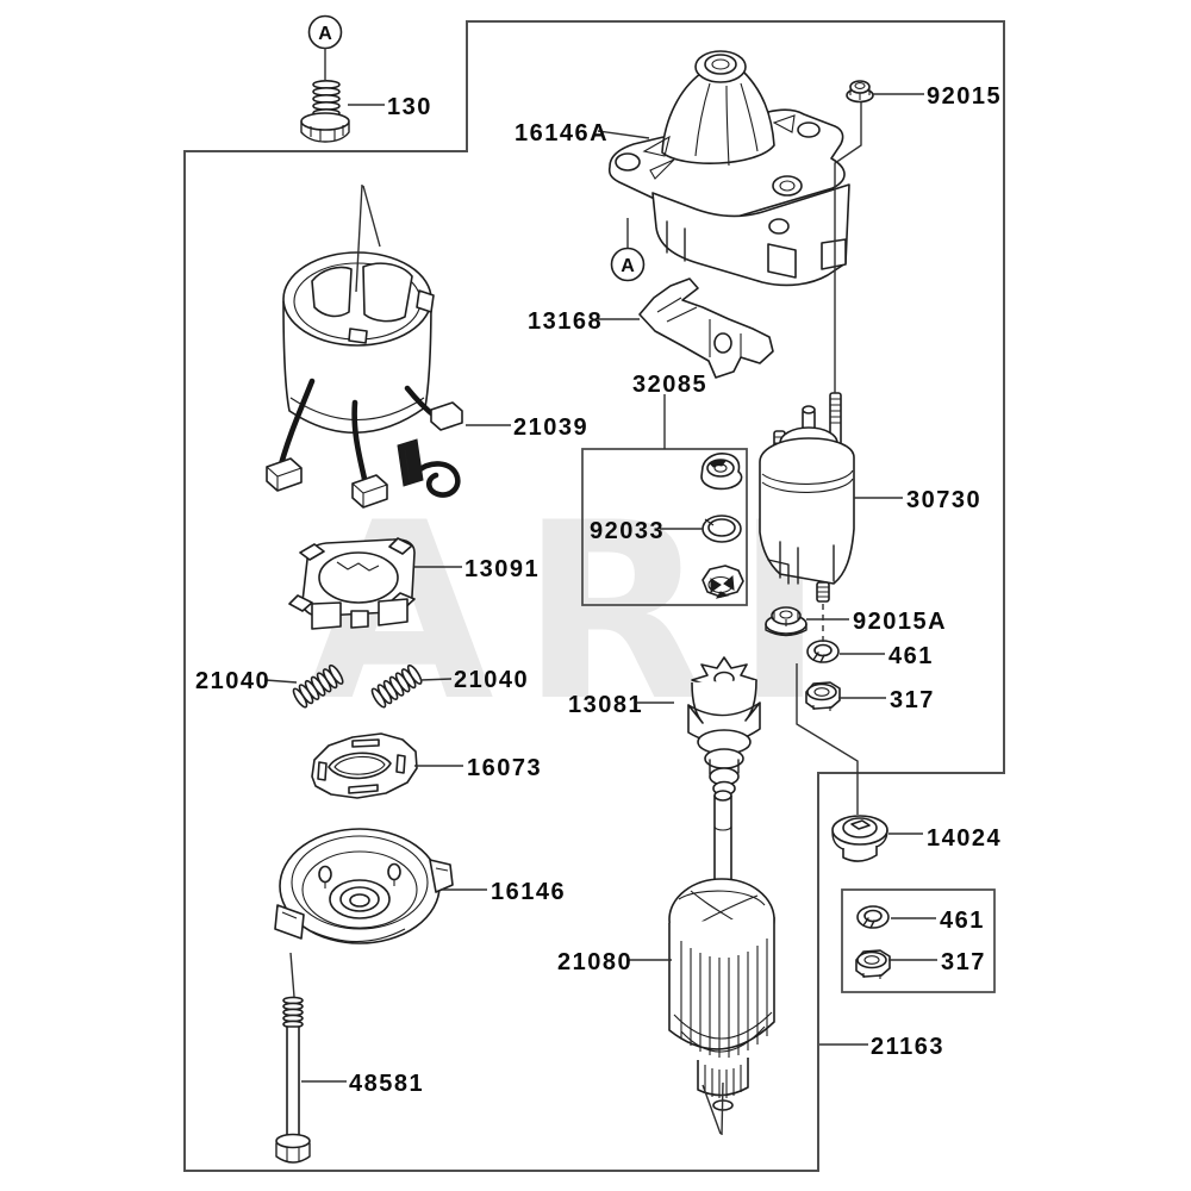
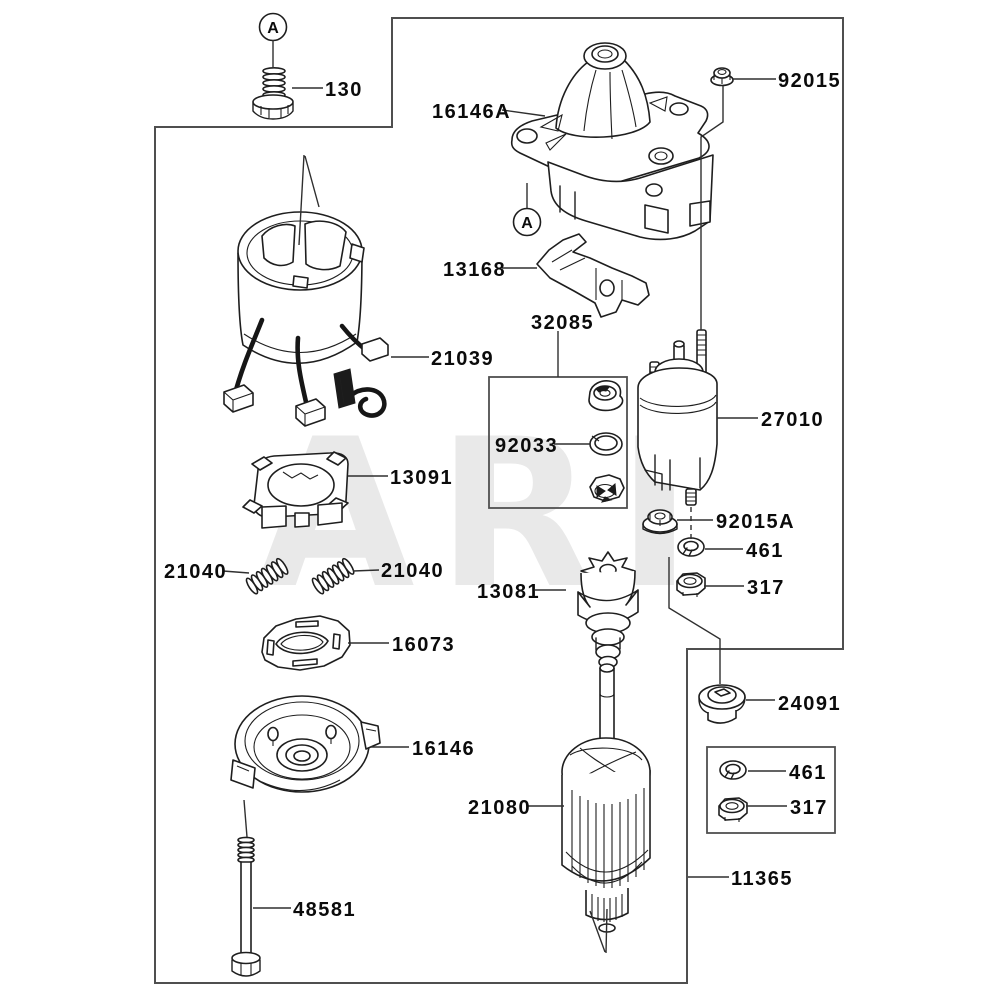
  A
  A
  130
  16146A
  92015
  13168
  32085
  21039
  92033
- 30730
+ 27010
  92015A
  461
  317
  13091
  21040
  21040
  16073
  13081
  16146
  21080
- 14024
+ 24091
  461
  317
  48581
- 21163
+ 11365
